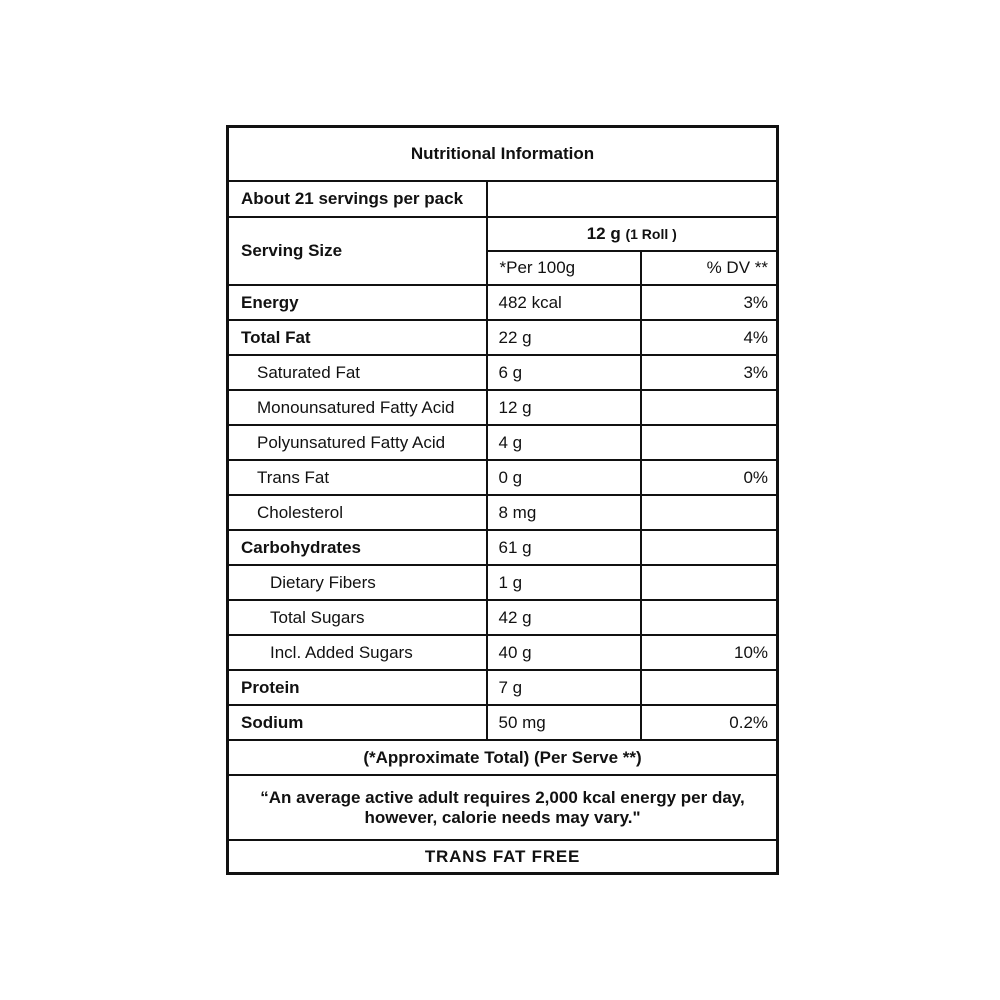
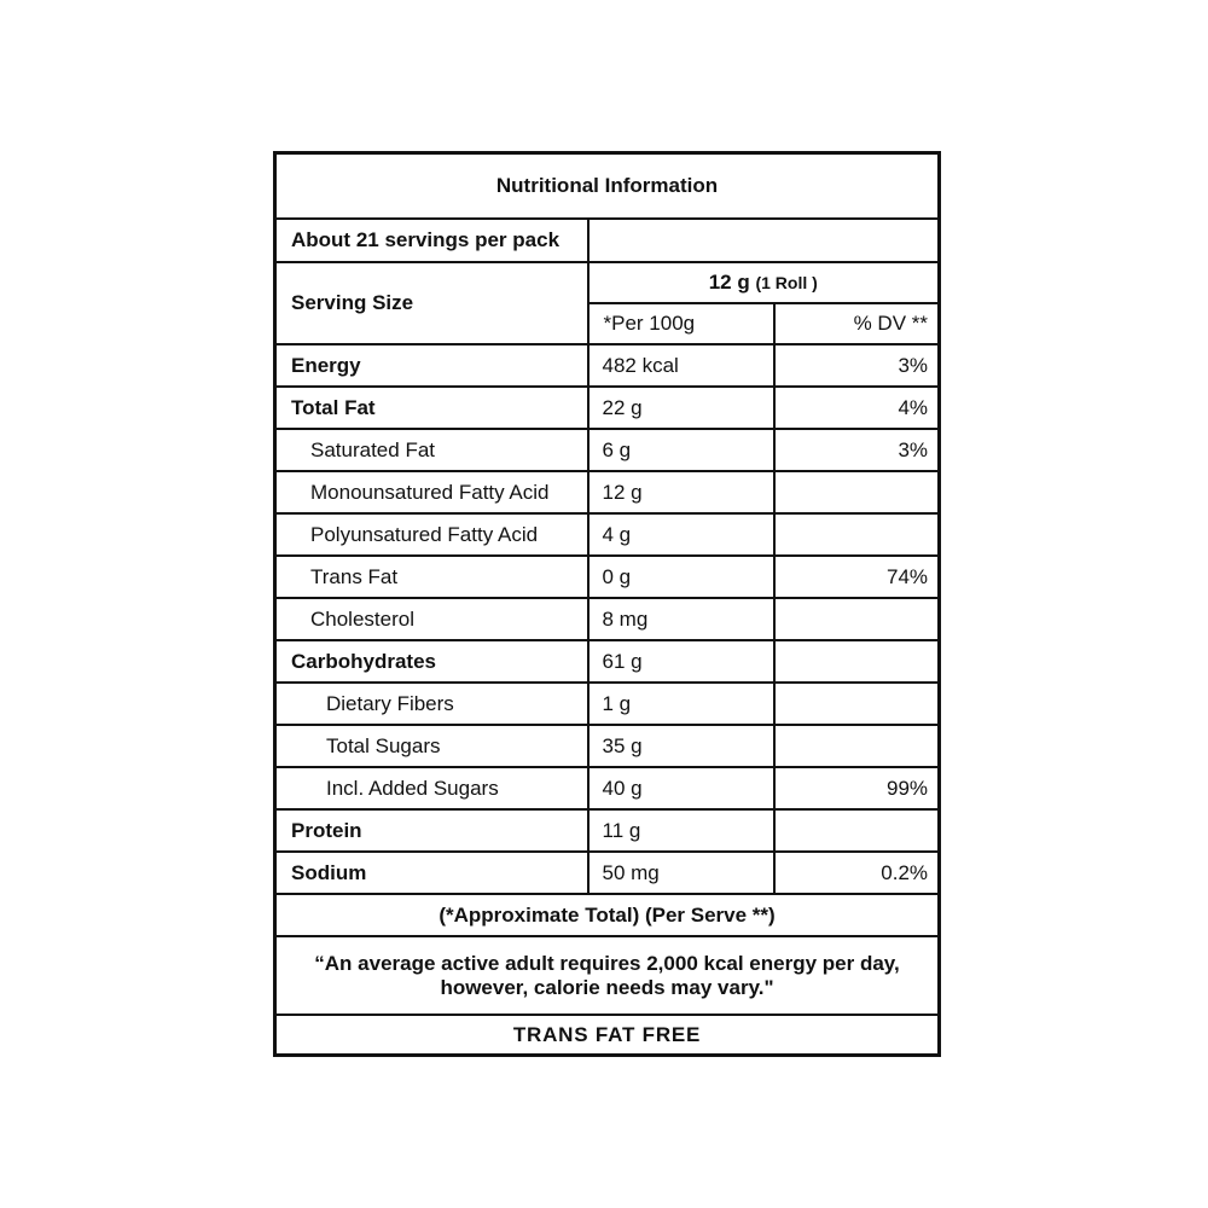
  Nutritional Information
  About 21 servings per pack
  Serving Size	12 g (1 Roll )
  *Per 100g	% DV **
  Energy	482 kcal	3%
  Total Fat	22 g	4%
  Saturated Fat	6 g	3%
  Monounsatured Fatty Acid	12 g
  Polyunsatured Fatty Acid	4 g
- Trans Fat	0 g	0%
+ Trans Fat	0 g	74%
  Cholesterol	8 mg
  Carbohydrates	61 g
  Dietary Fibers	1 g
- Total Sugars	42 g
+ Total Sugars	35 g
- Incl. Added Sugars	40 g	10%
+ Incl. Added Sugars	40 g	99%
- Protein	7 g
+ Protein	11 g
  Sodium	50 mg	0.2%
  (*Approximate Total) (Per Serve **)
  “An average active adult requires 2,000 kcal energy per day, however, calorie needs may vary."
  TRANS FAT FREE
